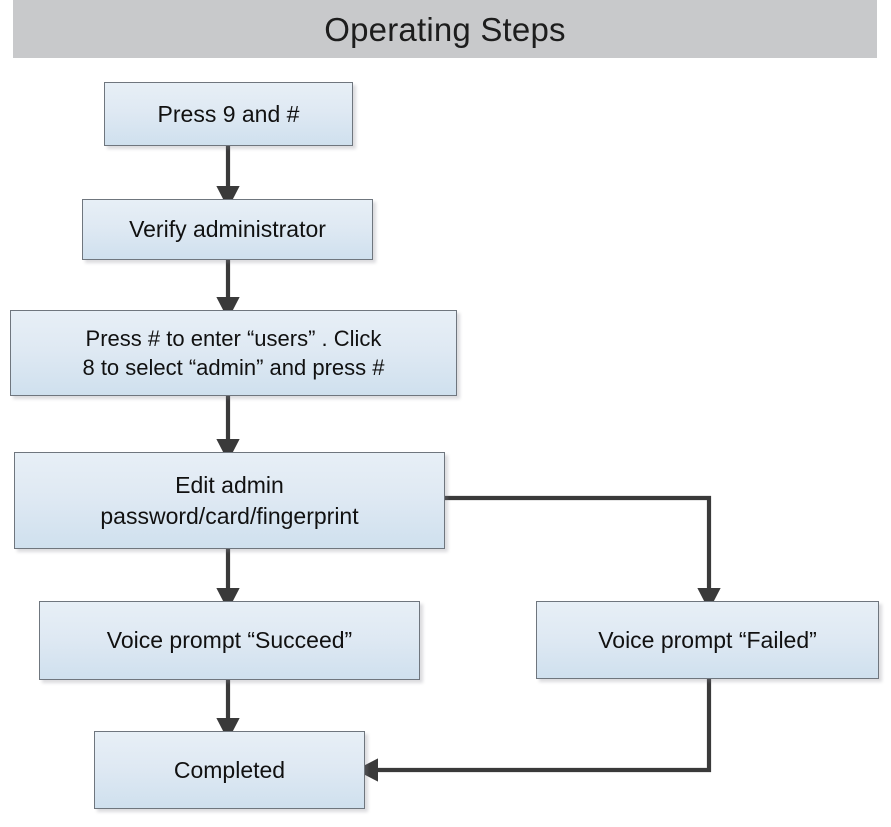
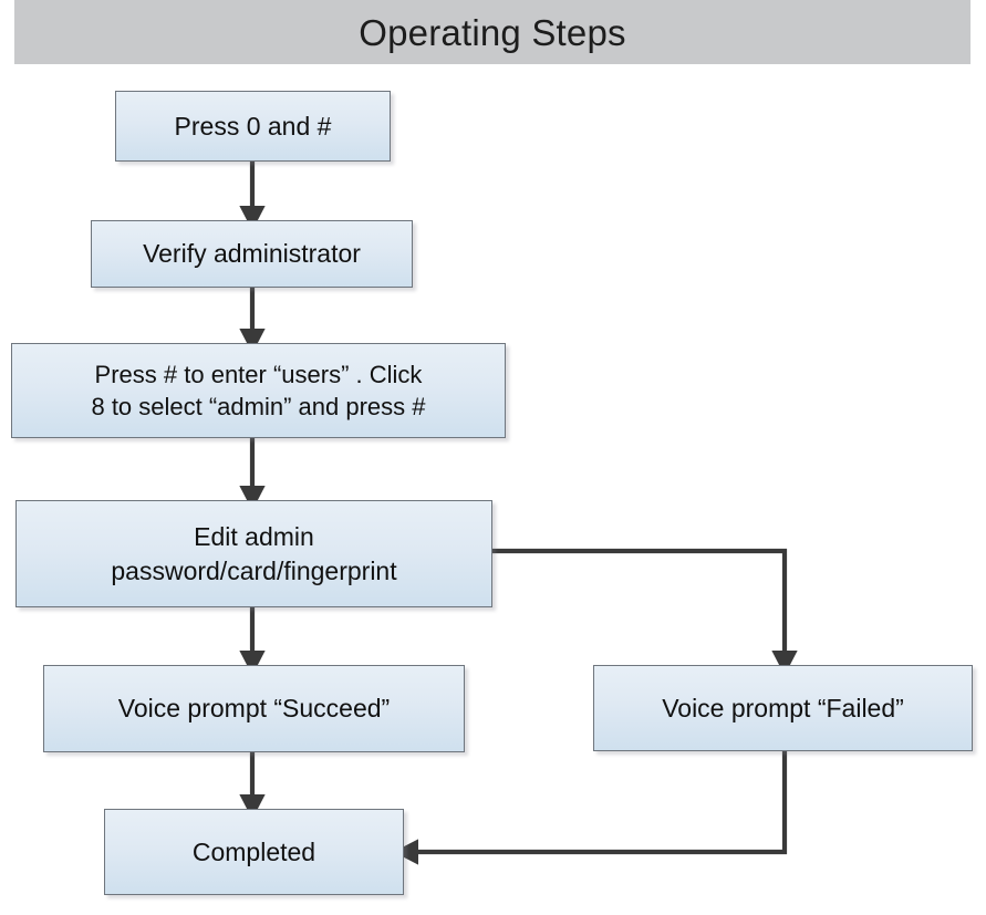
  Operating Steps
- Press 9 and #
+ Press 0 and #
  Verify administrator
  Press # to enter “users” . Click
  8 to select “admin” and press #
  Edit admin
  password/card/fingerprint
  Voice prompt “Succeed”
  Voice prompt “Failed”
  Completed
